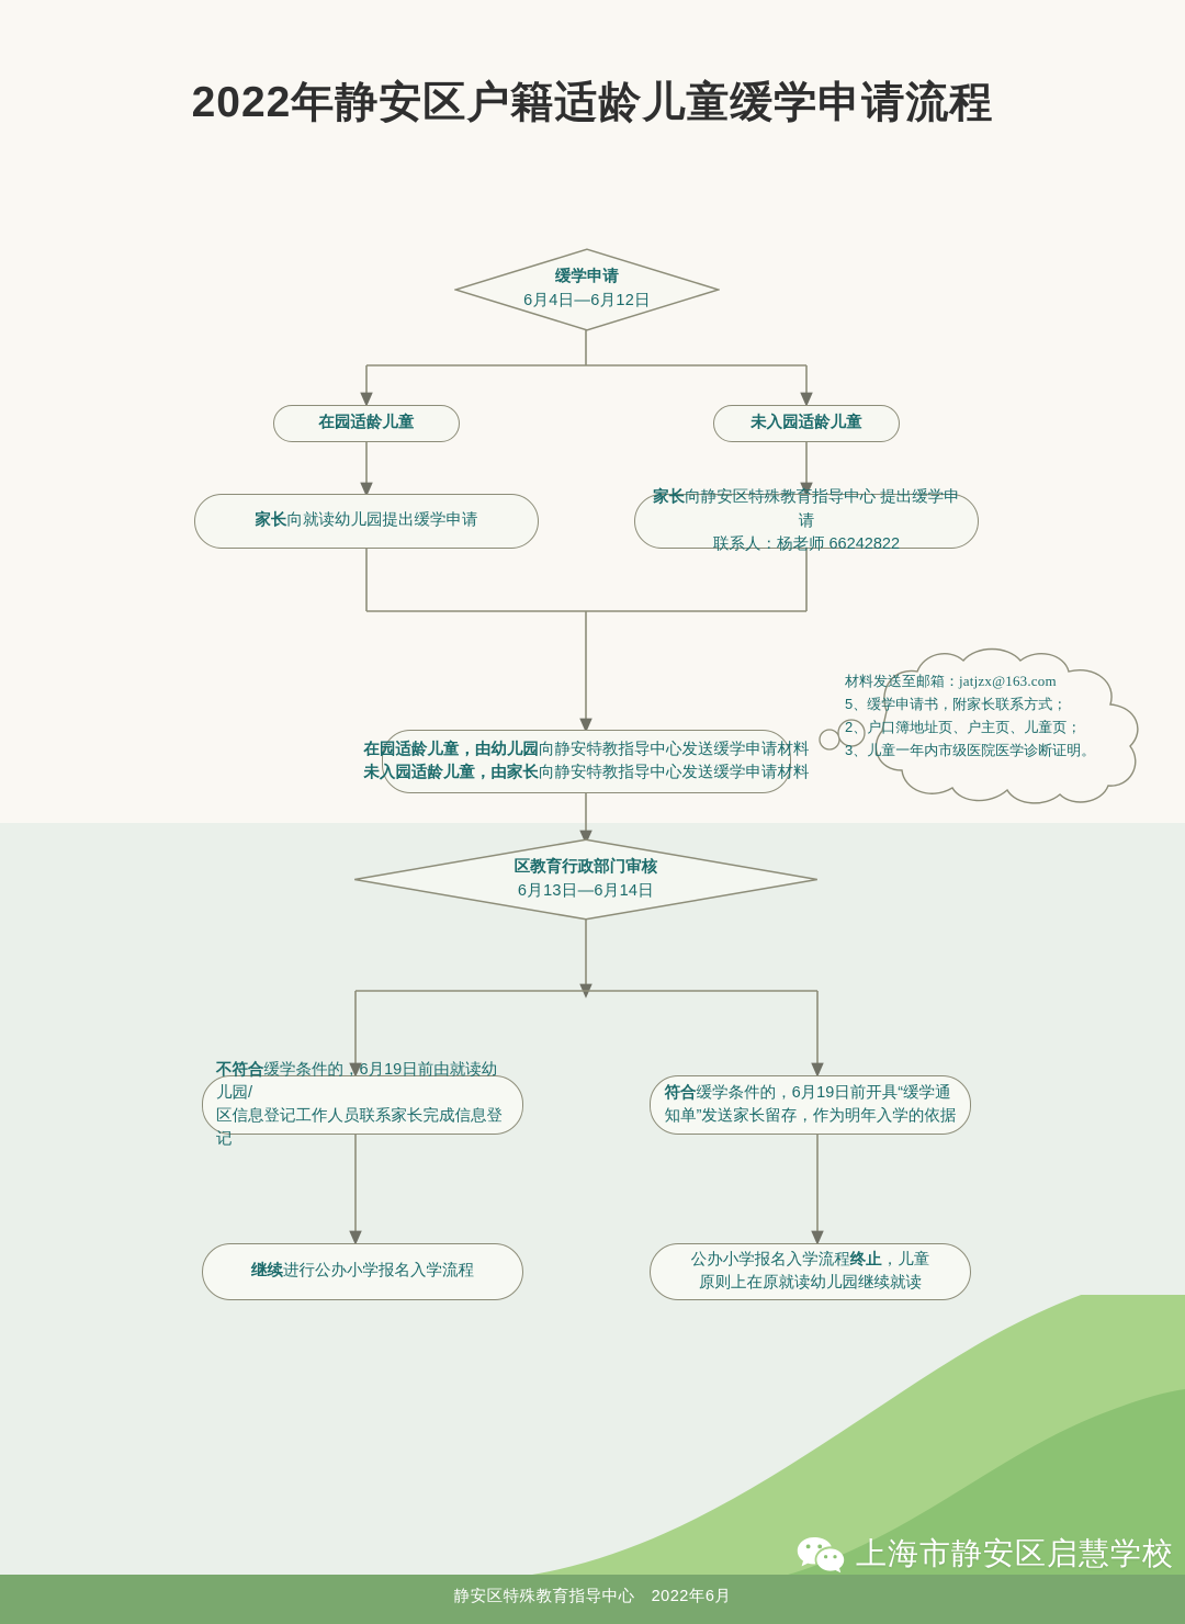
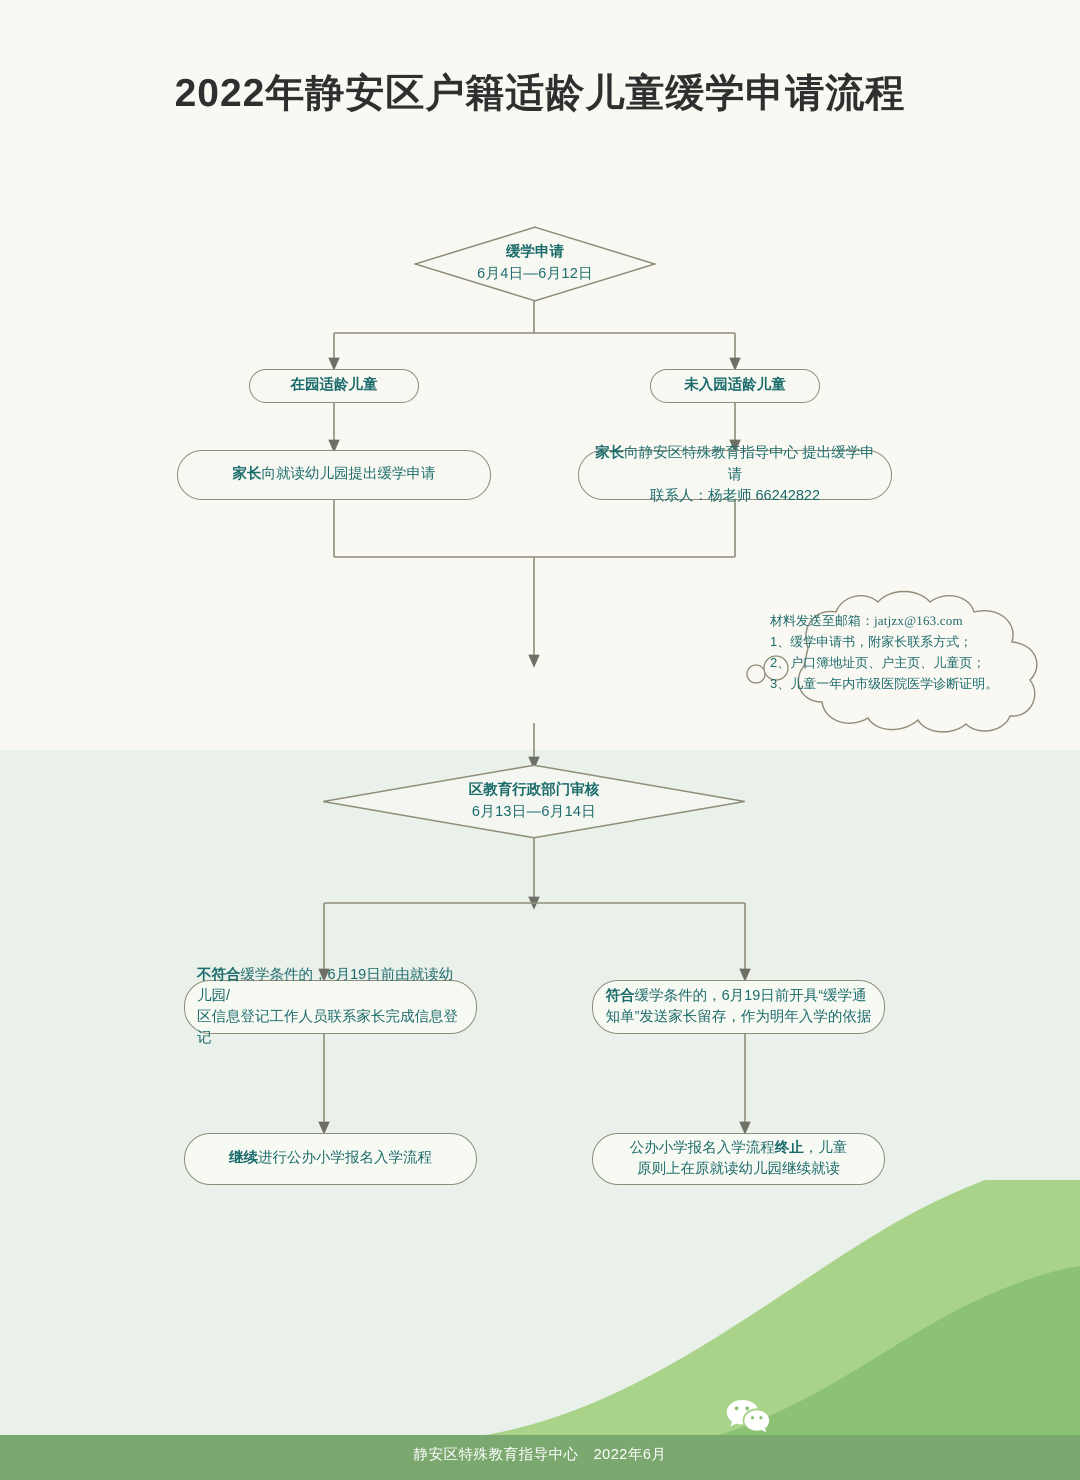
  2022年静安区户籍适龄儿童缓学申请流程
  缓学申请
  6月4日—6月12日
  在园适龄儿童
  未入园适龄儿童
  家长向就读幼儿园提出缓学申请
  家长向静安区特殊教育指导中心 提出缓学申请
  联系人：杨老师 66242822
- 在园适龄儿童，由幼儿园向静安特教指导中心发送缓学申请材料
- 未入园适龄儿童，由家长向静安特教指导中心发送缓学申请材料
  材料发送至邮箱：jatjzx@163.com
- 5、缓学申请书，附家长联系方式；
+ 1、缓学申请书，附家长联系方式；
  2、户口簿地址页、户主页、儿童页；
  3、儿童一年内市级医院医学诊断证明。
  区教育行政部门审核
  6月13日—6月14日
  不符合缓学条件的，6月19日前由就读幼儿园/
  区信息登记工作人员联系家长完成信息登记
  符合缓学条件的，6月19日前开具“缓学通
  知单”发送家长留存，作为明年入学的依据
  继续进行公办小学报名入学流程
  公办小学报名入学流程终止，儿童
  原则上在原就读幼儿园继续就读
- 上海市静安区启慧学校
  静安区特殊教育指导中心 2022年6月
